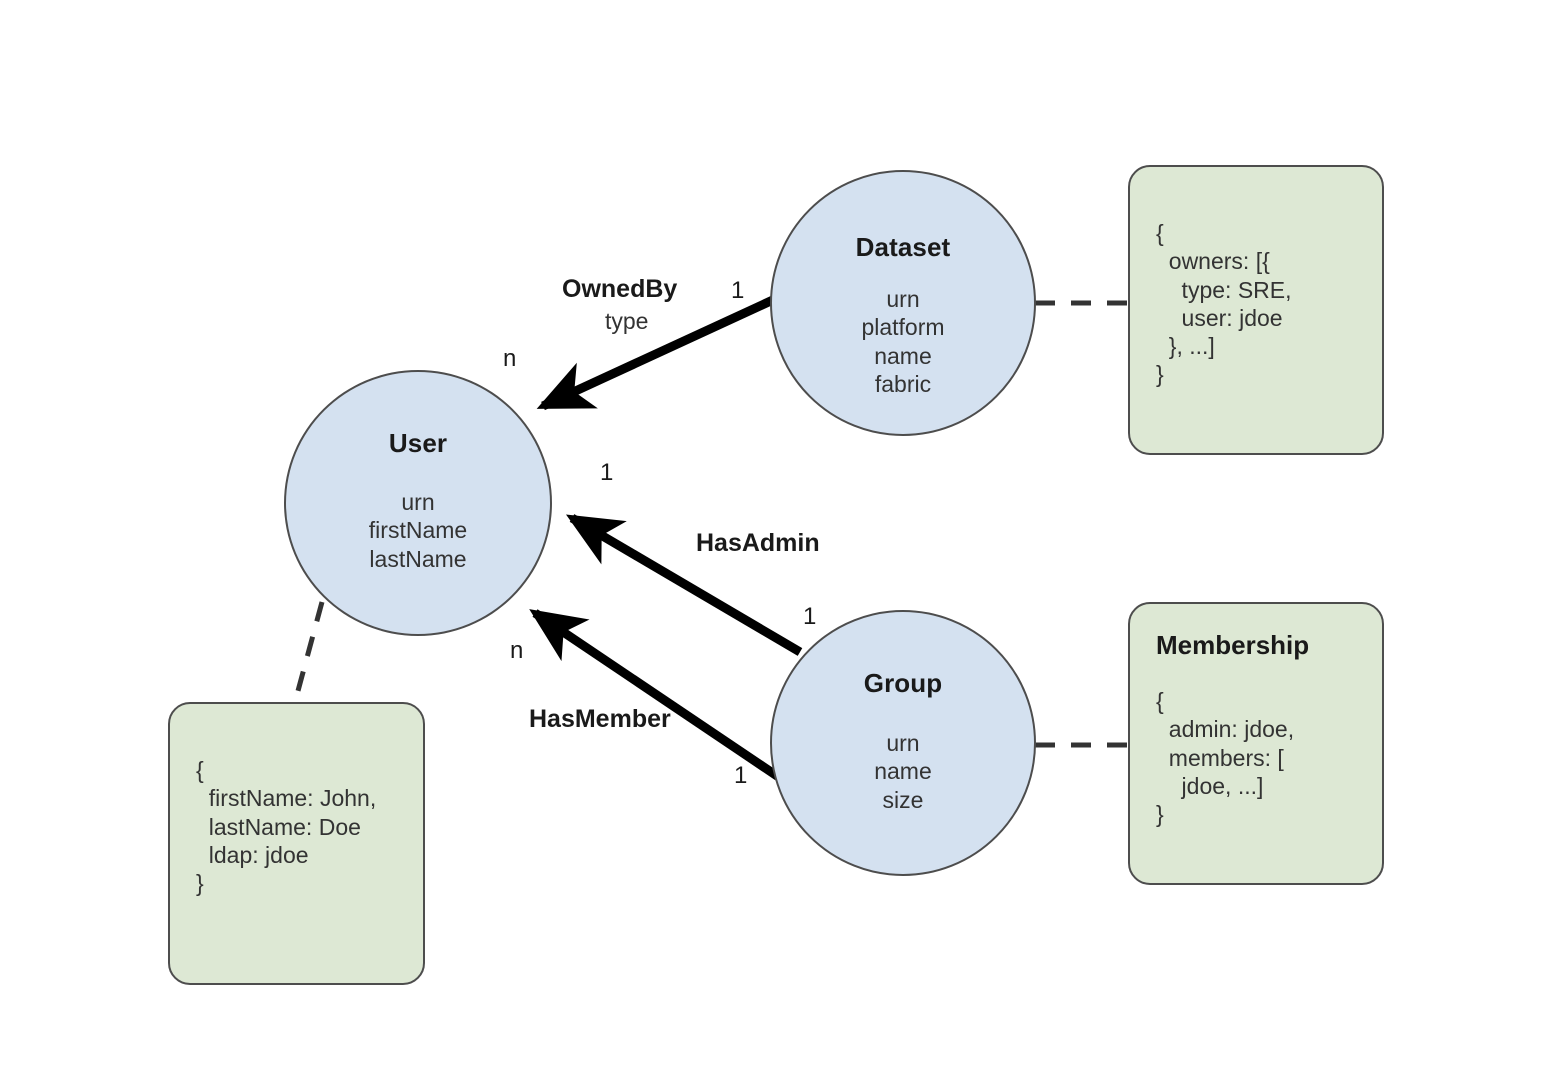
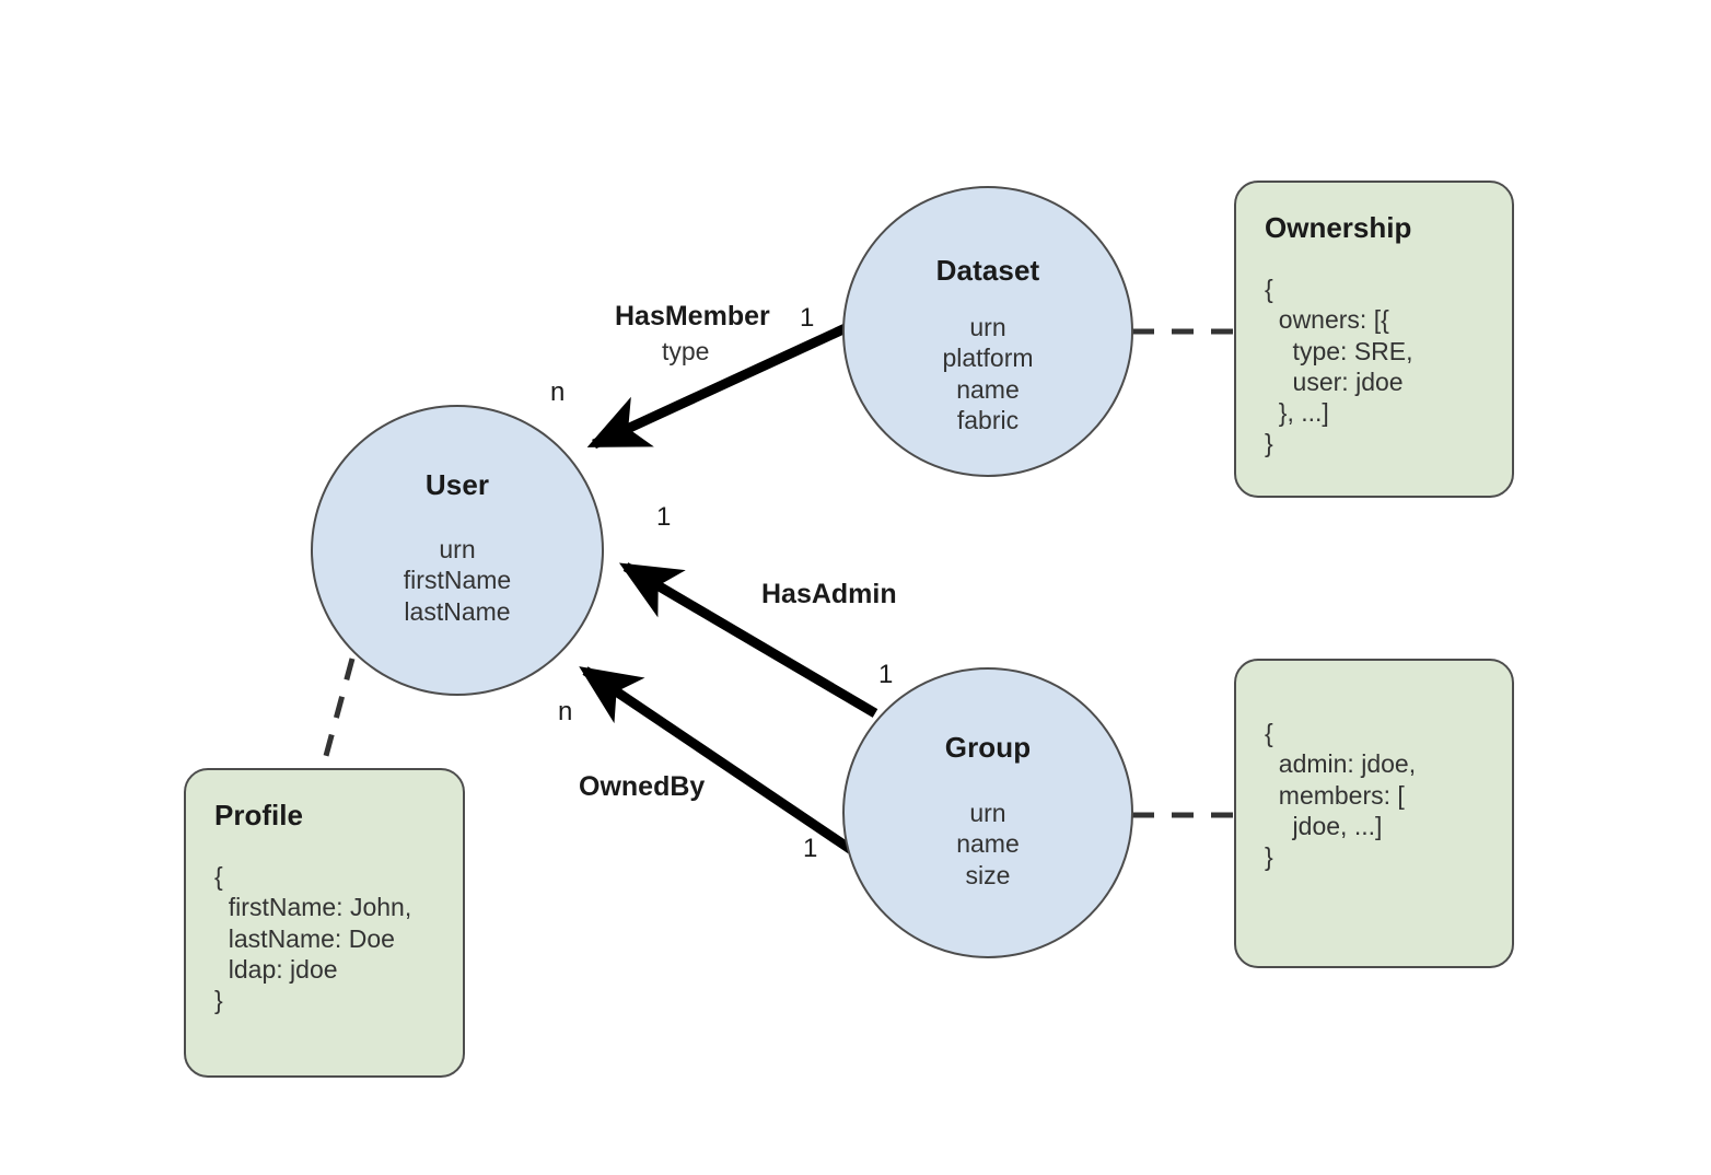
  Dataset
  urn
  platform
  name
  fabric
  User
  urn
  firstName
  lastName
  Group
  urn
  name
  size
+ Ownership
  {
  owners: [{
  type: SRE,
  user: jdoe
  }, ...]
  }
- Membership
  {
  admin: jdoe,
  members: [
  jdoe, ...]
  }
+ Profile
  {
  firstName: John,
  lastName: Doe
  ldap: jdoe
  }
- OwnedBy
+ HasMember
  type
  1
  n
  HasAdmin
  1
  1
- HasMember
+ OwnedBy
  n
  1
